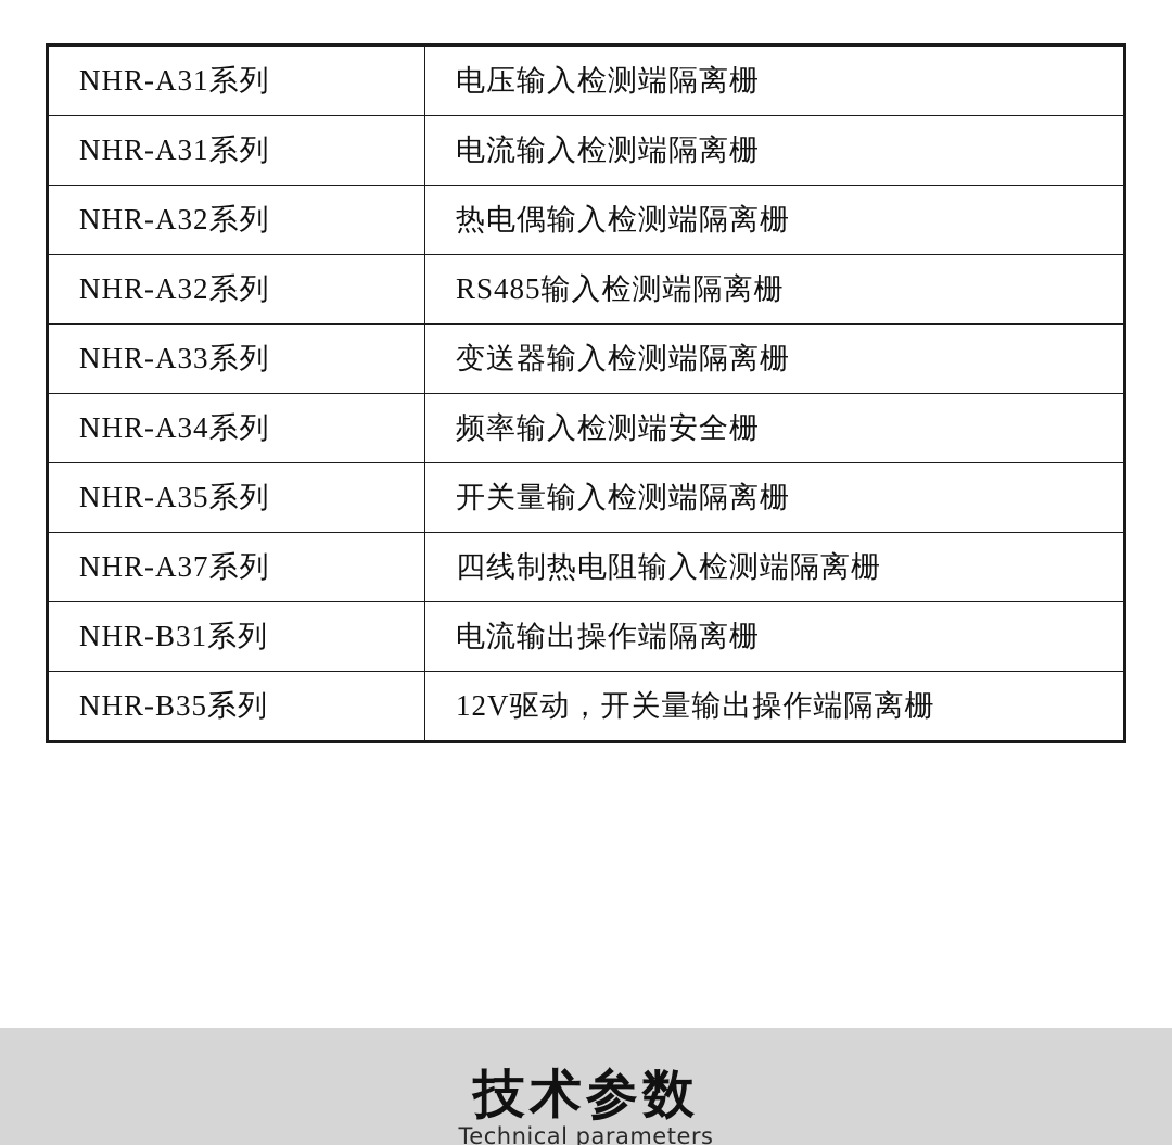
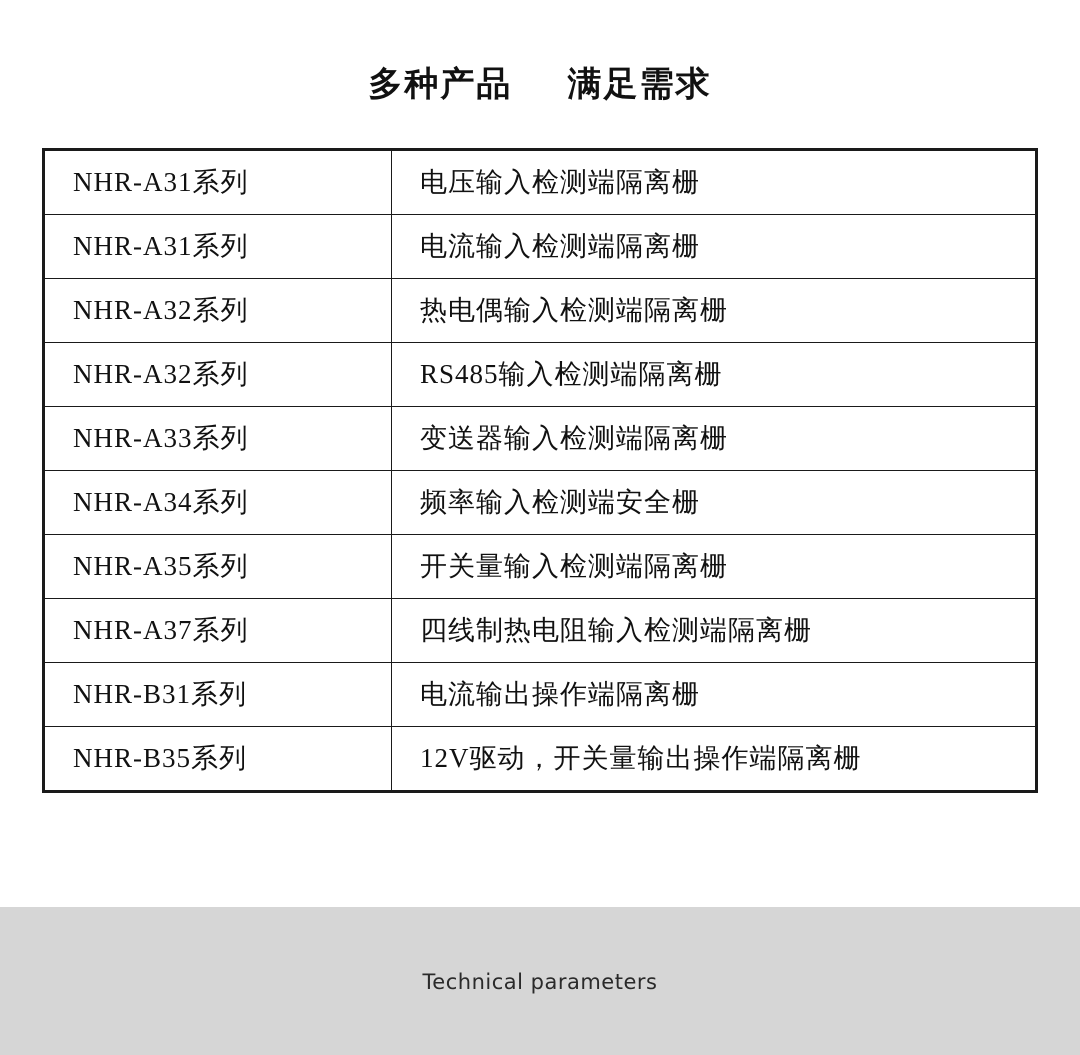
+ 多种产品 满足需求
  NHR-A31系列	电压输入检测端隔离栅
  NHR-A31系列	电流输入检测端隔离栅
  NHR-A32系列	热电偶输入检测端隔离栅
  NHR-A32系列	RS485输入检测端隔离栅
  NHR-A33系列	变送器输入检测端隔离栅
  NHR-A34系列	频率输入检测端安全栅
  NHR-A35系列	开关量输入检测端隔离栅
  NHR-A37系列	四线制热电阻输入检测端隔离栅
  NHR-B31系列	电流输出操作端隔离栅
  NHR-B35系列	12V驱动，开关量输出操作端隔离栅
- 技术参数
  Technical parameters
